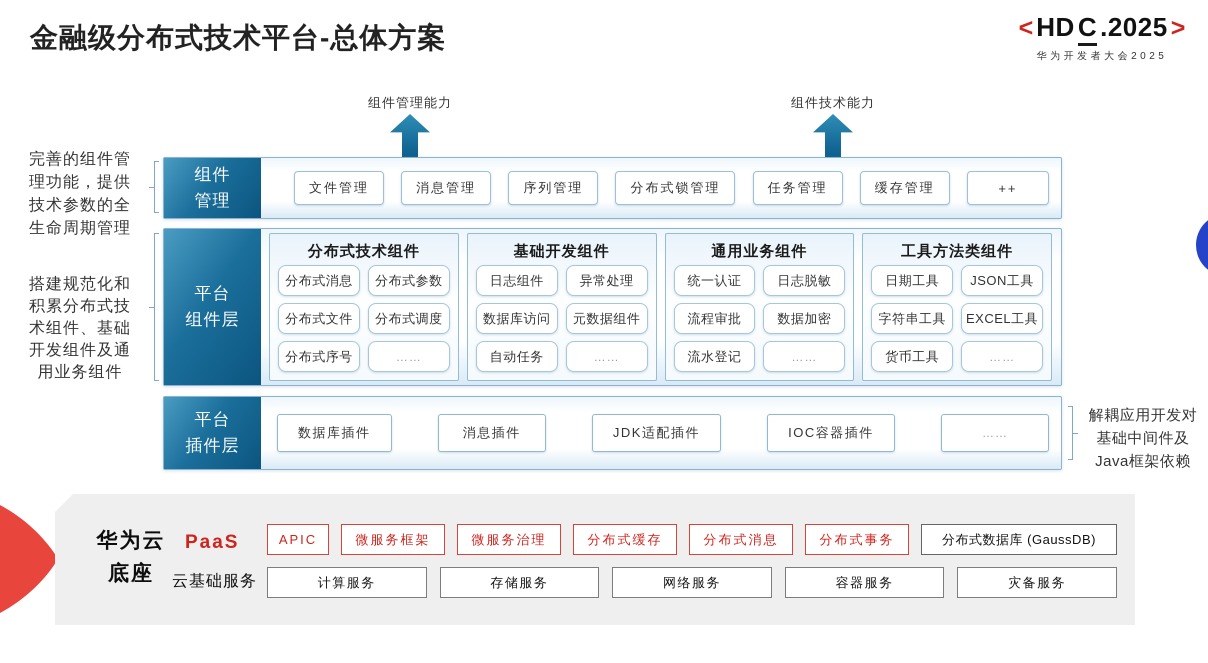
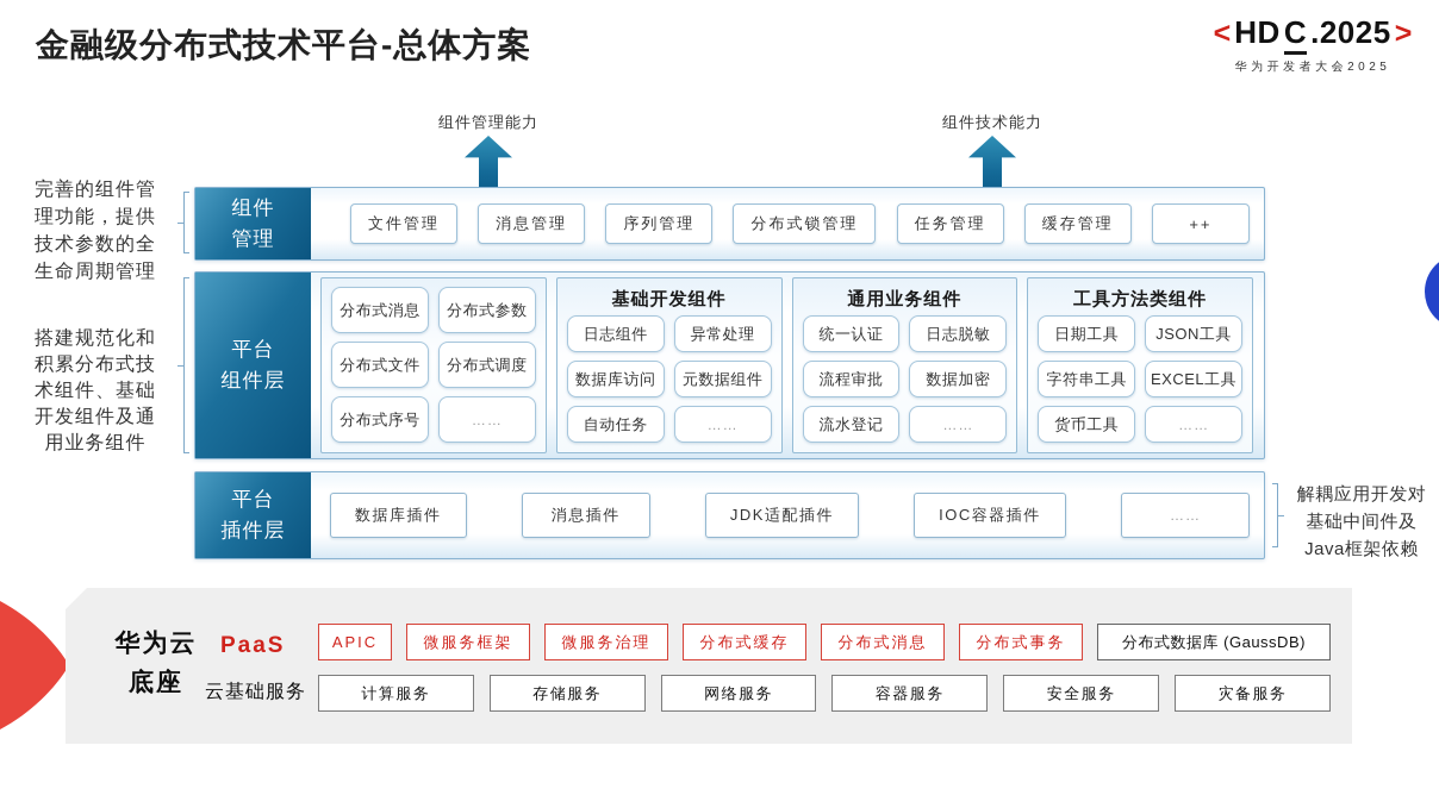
  金融级分布式技术平台-总体方案
  <
  HD
  C
  .2025
  >
  华为开发者大会2025
  组件管理能力
  组件技术能力
  完善的组件管
  理功能，提供
  技术参数的全
  生命周期管理
  搭建规范化和
  积累分布式技
  术组件、基础
  开发组件及通
  用业务组件
  解耦应用开发对
  基础中间件及
  Java框架依赖
  组件
  管理
  文件管理
  消息管理
  序列管理
  分布式锁管理
  任务管理
  缓存管理
  ++
  平台
  组件层
- 分布式技术组件
  分布式消息
  分布式参数
  分布式文件
  分布式调度
  分布式序号
  ……
  基础开发组件
  日志组件
  异常处理
  数据库访问
  元数据组件
  自动任务
  ……
  通用业务组件
  统一认证
  日志脱敏
  流程审批
  数据加密
  流水登记
  ……
  工具方法类组件
  日期工具
  JSON工具
  字符串工具
  EXCEL工具
  货币工具
  ……
  平台
  插件层
  数据库插件
  消息插件
  JDK适配插件
  IOC容器插件
  ……
  华为云
  底座
  PaaS
  云基础服务
  APIC
  微服务框架
  微服务治理
  分布式缓存
  分布式消息
  分布式事务
  分布式数据库 (GaussDB)
  计算服务
  存储服务
  网络服务
  容器服务
+ 安全服务
  灾备服务
